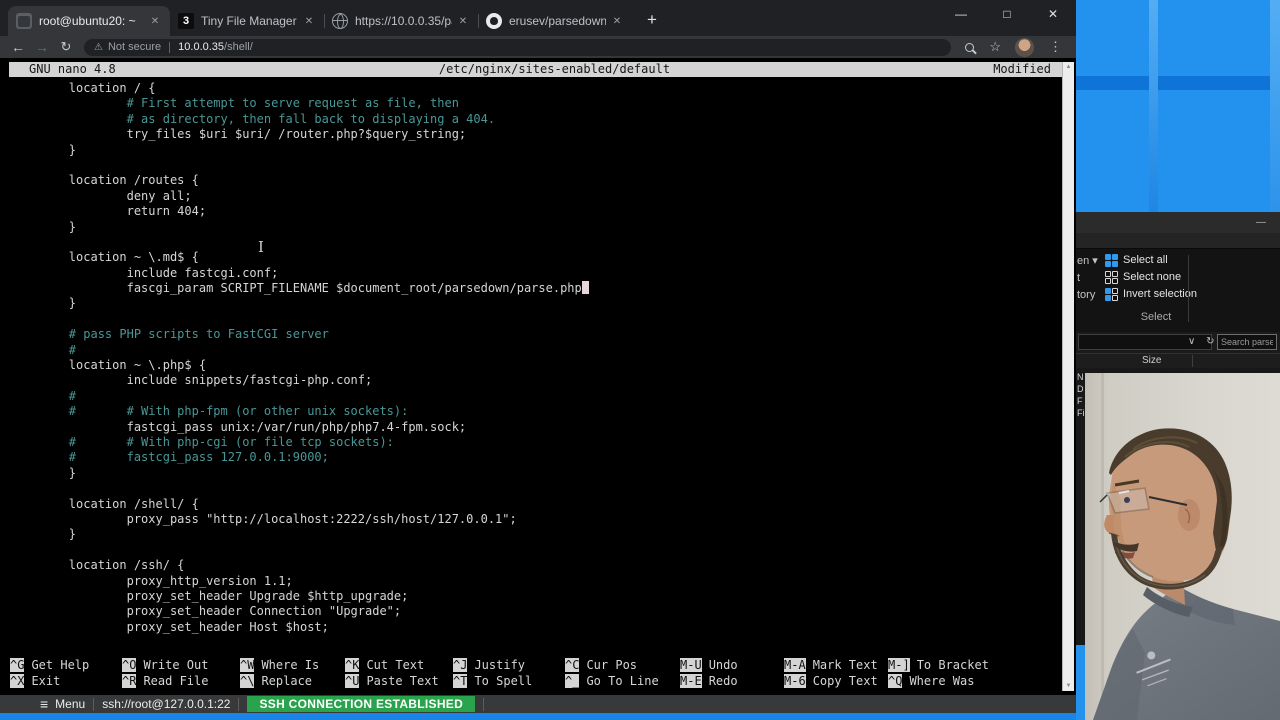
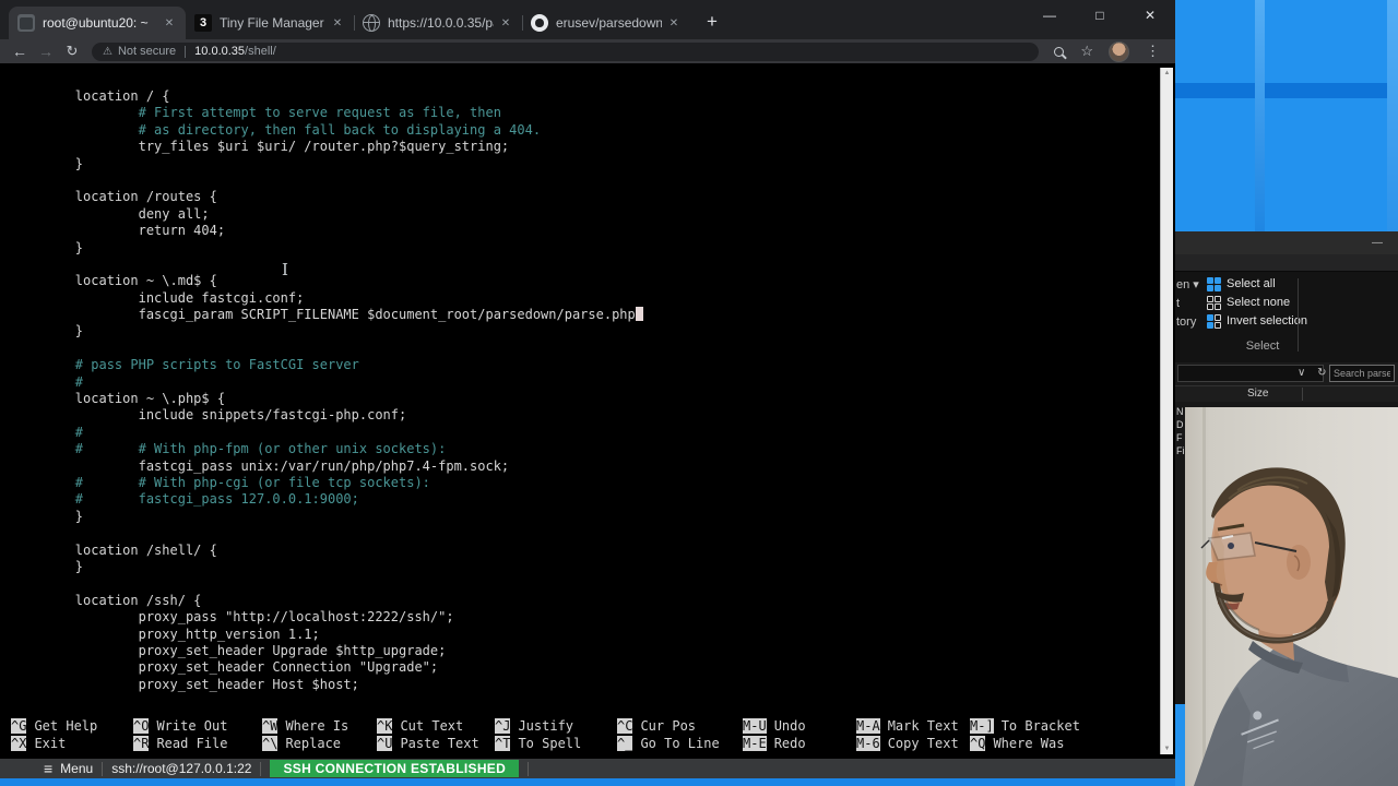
  —
  en ▾
  t
  tory
  Select all
  Select none
  Invert selection
  Select
  ∨ ↻
  Search parse
  Size
  N
  D
  F
  Fi
  root@ubuntu20: ~
  ✕
  3
  Tiny File Manager
  ✕
  ✕
  ✕
  +
  —
  □
  ✕
  ←
  →
  ↻
  ⚠
  Not secure
  10.0.0.35
  /shell/
  ☆
  ⋮
- GNU nano 4.8
- /etc/nginx/sites-enabled/default
- Modified
  location / {
  # First attempt to serve request as file, then
  # as directory, then fall back to displaying a 404.
  try_files $uri $uri/ /router.php?$query_string;
  }
  location /routes {
  deny all;
  return 404;
  }
  location ~ \.md$ {
  include fastcgi.conf;
  fascgi_param SCRIPT_FILENAME $document_root/parsedown/parse.php
  }
  # pass PHP scripts to FastCGI server
  #
  location ~ \.php$ {
  include snippets/fastcgi-php.conf;
  #
  # # With php-fpm (or other unix sockets):
  fastcgi_pass unix:/var/run/php/php7.4-fpm.sock;
  # # With php-cgi (or file tcp sockets):
  # fastcgi_pass 127.0.0.1:9000;
  }
  location /shell/ {
- proxy_pass "http://localhost:2222/ssh/host/127.0.0.1";
  }
  location /ssh/ {
+ proxy_pass "http://localhost:2222/ssh/";
  proxy_http_version 1.1;
  proxy_set_header Upgrade $http_upgrade;
  proxy_set_header Connection "Upgrade";
  proxy_set_header Host $host;
  I
  ^G Get Help
  ^O Write Out
  ^W Where Is
  ^K Cut Text
  ^J Justify
  ^C Cur Pos
  M-U Undo
  M-A Mark Text
  M-] To Bracket
  ^X Exit
  ^R Read File
  ^\ Replace
  ^U Paste Text
  ^T To Spell
  ^_ Go To Line
  M-E Redo
  M-6 Copy Text
  ^Q Where Was
  ≡
  Menu
  ssh://root@127.0.0.1:22
  SSH CONNECTION ESTABLISHED
